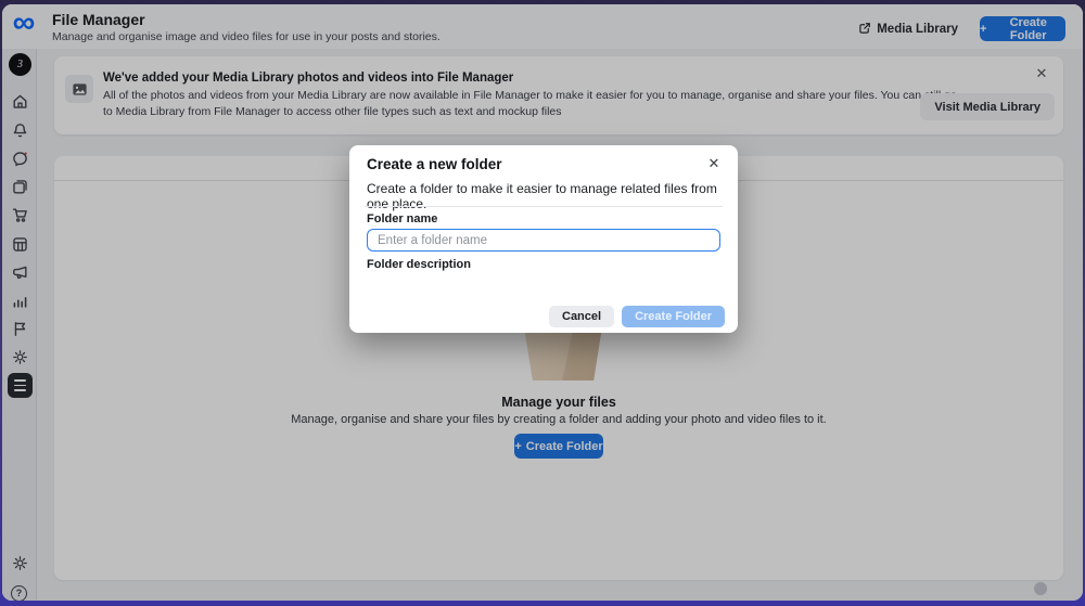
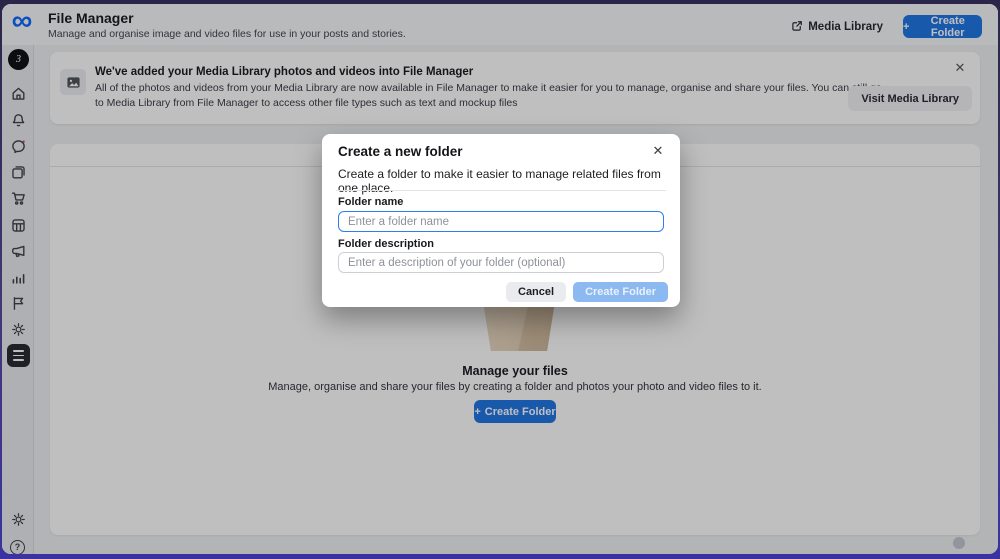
  ∞
  File Manager
  Manage and organise image and video files for use in your posts and stories.
  Media Library
  +
  Create Folder
  3
  ?
  We've added your Media Library photos and videos into File Manager
  All of the photos and videos from your Media Library are now available in File Manager to make it easier for you to manage, organise and share your files. You can to Media Library from File Manager to access other file types such as text and mockup files
  ✕
  Visit Media Library
  Manage your files
- Manage, organise and share your files by creating a folder and adding your photo and video files to it.
+ Manage, organise and share your files by creating a folder and photos your photo and video files to it.
  +
  Create Folder
  Create a new folder
  ✕
  Create a folder to make it easier to manage related files from one place.
  Folder name
  Enter a folder name
  Folder description
+ Enter a description of your folder (optional)
  Cancel
  Create Folder
